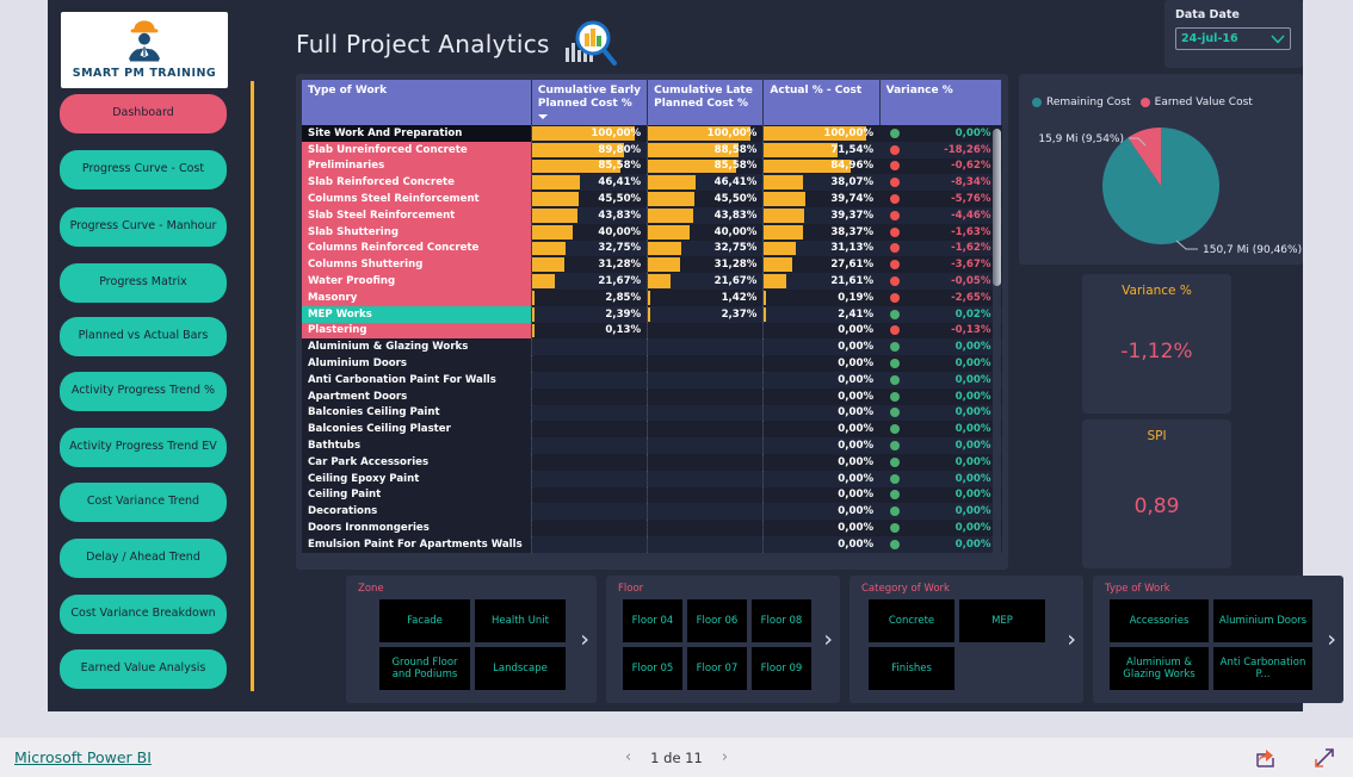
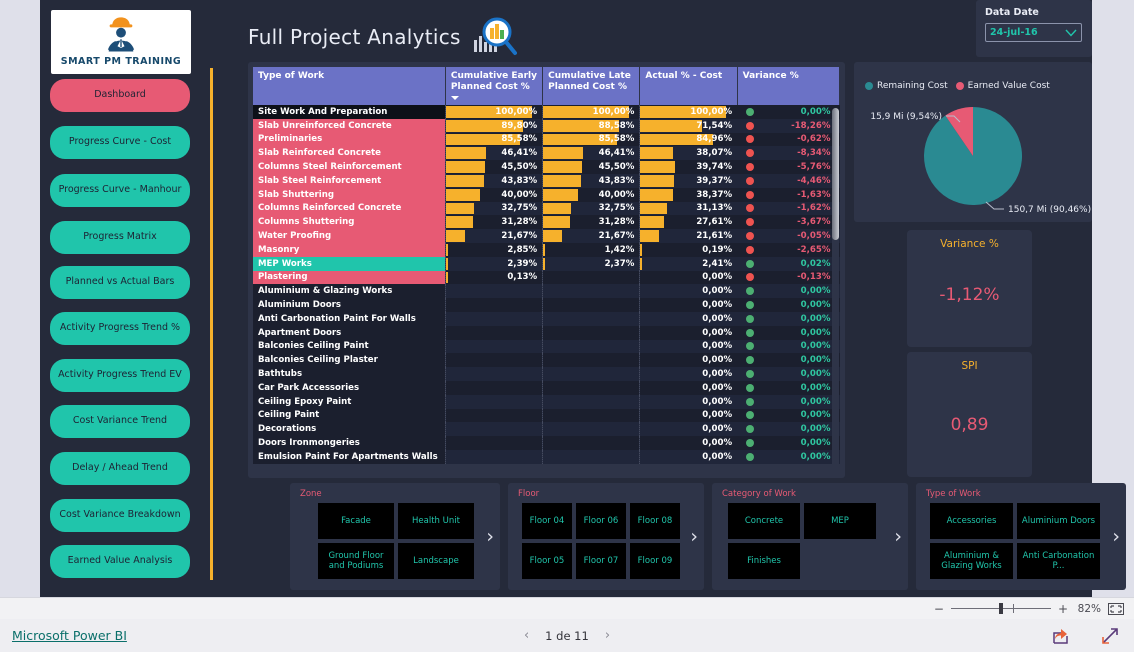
  SMART PM TRAINING
  Dashboard
  Progress Curve - Cost
  Progress Curve - Manhour
  Progress Matrix
  Planned vs Actual Bars
  Activity Progress Trend %
  Activity Progress Trend EV
  Cost Variance Trend
  Delay / Ahead Trend
  Cost Variance Breakdown
  Earned Value Analysis
  Full Project Analytics
  Data Date
  24-jul-16
  Remaining Cost
  Earned Value Cost
  15,9 Mi (9,54%)
  150,7 Mi (90,46%)
  Variance %
  -1,12%
  SPI
  0,89
  Type of Work	Cumulative Early Planned Cost %	Cumulative Late Planned Cost %	Actual % - Cost	Variance %
  Site Work And Preparation	100,00%	100,00%	100,00%	0,00%
  Slab Unreinforced Concrete	89,80%	88,58%	71,54%	-18,26%
  Preliminaries	85,58%	85,58%	84,96%	-0,62%
  Slab Reinforced Concrete	46,41%	46,41%	38,07%	-8,34%
  Columns Steel Reinforcement	45,50%	45,50%	39,74%	-5,76%
  Slab Steel Reinforcement	43,83%	43,83%	39,37%	-4,46%
  Slab Shuttering	40,00%	40,00%	38,37%	-1,63%
  Columns Reinforced Concrete	32,75%	32,75%	31,13%	-1,62%
  Columns Shuttering	31,28%	31,28%	27,61%	-3,67%
  Water Proofing	21,67%	21,67%	21,61%	-0,05%
  Masonry	2,85%	1,42%	0,19%	-2,65%
  MEP Works	2,39%	2,37%	2,41%	0,02%
  Plastering	0,13%		0,00%	-0,13%
  Aluminium & Glazing Works			0,00%	0,00%
  Aluminium Doors			0,00%	0,00%
  Anti Carbonation Paint For Walls			0,00%	0,00%
  Apartment Doors			0,00%	0,00%
  Balconies Ceiling Paint			0,00%	0,00%
  Balconies Ceiling Plaster			0,00%	0,00%
  Bathtubs			0,00%	0,00%
  Car Park Accessories			0,00%	0,00%
  Ceiling Epoxy Paint			0,00%	0,00%
  Ceiling Paint			0,00%	0,00%
  Decorations			0,00%	0,00%
  Doors Ironmongeries			0,00%	0,00%
  Emulsion Paint For Apartments Walls			0,00%	0,00%
  Zone
  Facade
  Health Unit
  Ground Floor and Podiums
  Landscape
  ›
  Floor
  Floor 04
  Floor 06
  Floor 08
  Floor 05
  Floor 07
  Floor 09
  ›
  Category of Work
  Concrete
  MEP
  Finishes
  ›
  Type of Work
  Accessories
  Aluminium Doors
  Aluminium & Glazing Works
  Anti Carbonation P...
  ›
+ −
+ +
+ 82%
  Microsoft Power BI
  ‹
  1 de 11
  ›
